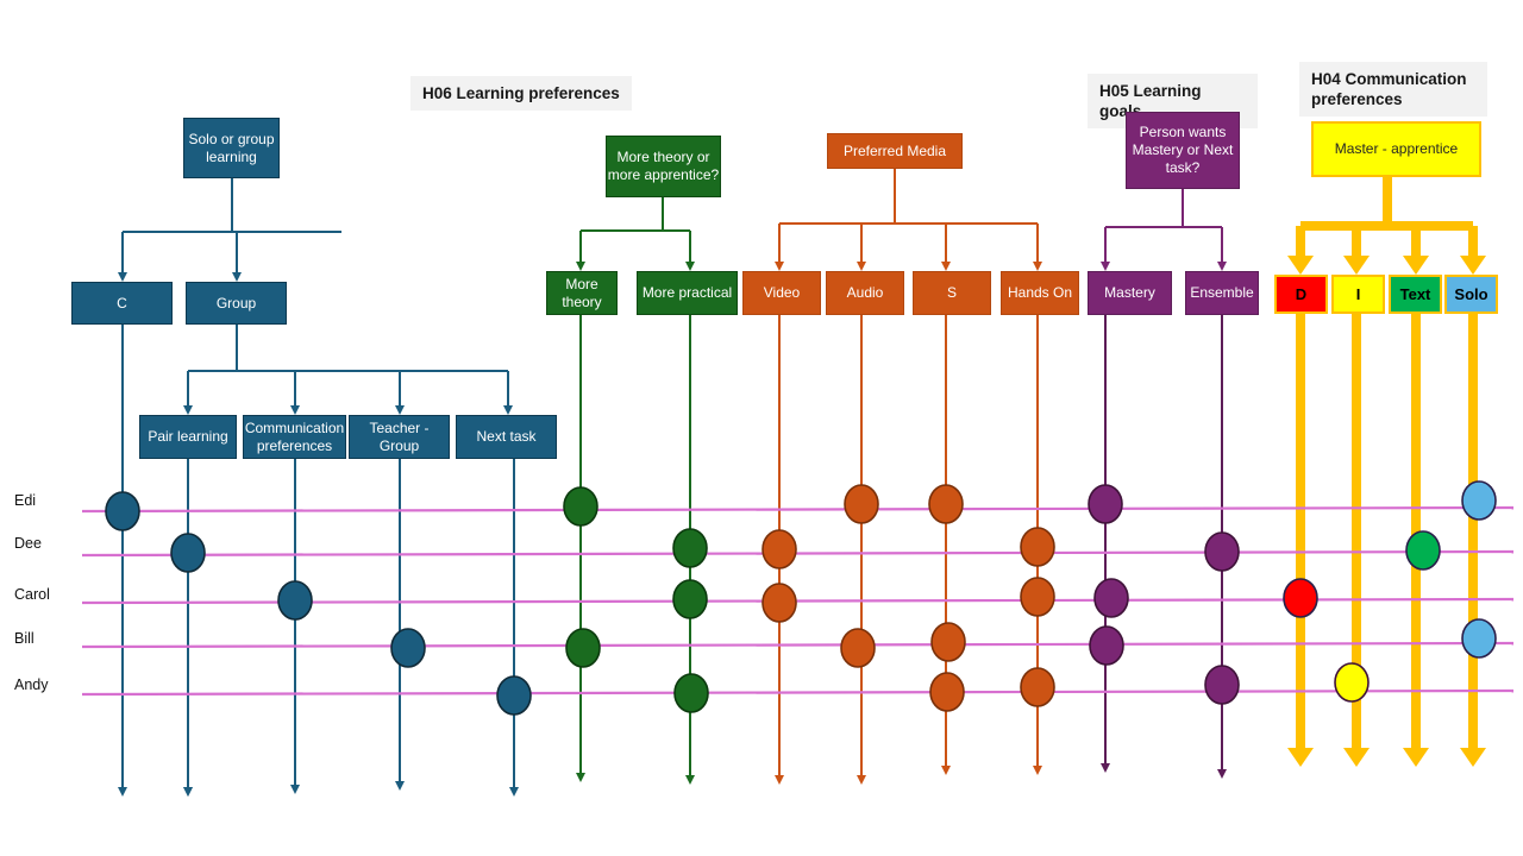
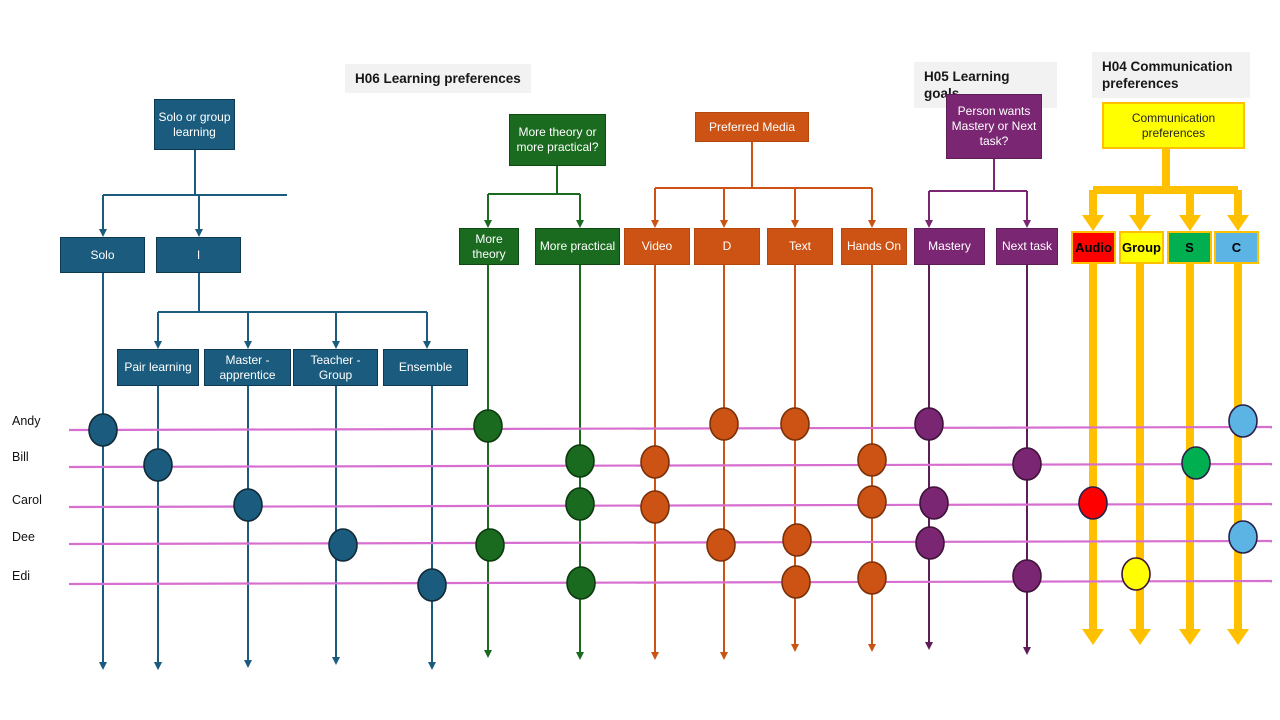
  H06 Learning preferences
  H05 Learning goa
  H04 Communication
  preferences
  Solo or group learning
- C
+ Solo
- Group
+ I
  Pair learning
- Communication preferences
+ Master - apprentice
  Teacher - Group
- Next task
+ Ensemble
- More theory or more apprentice?
+ More theory or more practical?
  More theory
  More practical
  Preferred Media
  Video
- Audio
+ D
- S
+ Text
  Hands On
  Person wants Mastery or Next task?
  Mastery
- Ensemble
+ Next task
- Master - apprentice
+ Communication preferences
- D
+ Audio
- I
+ Group
- Text
+ S
- Solo
+ C
- Edi
+ Andy
- Dee
+ Bill
  Carol
- Bill
+ Dee
- Andy
+ Edi
